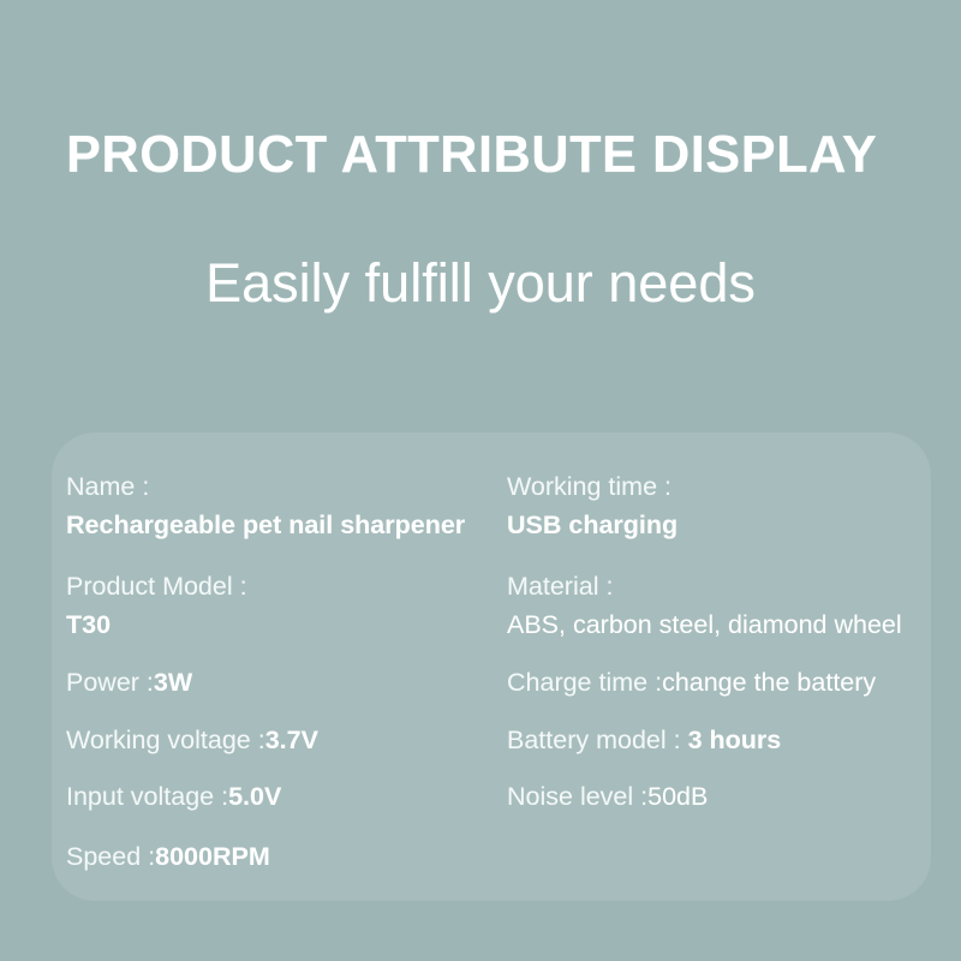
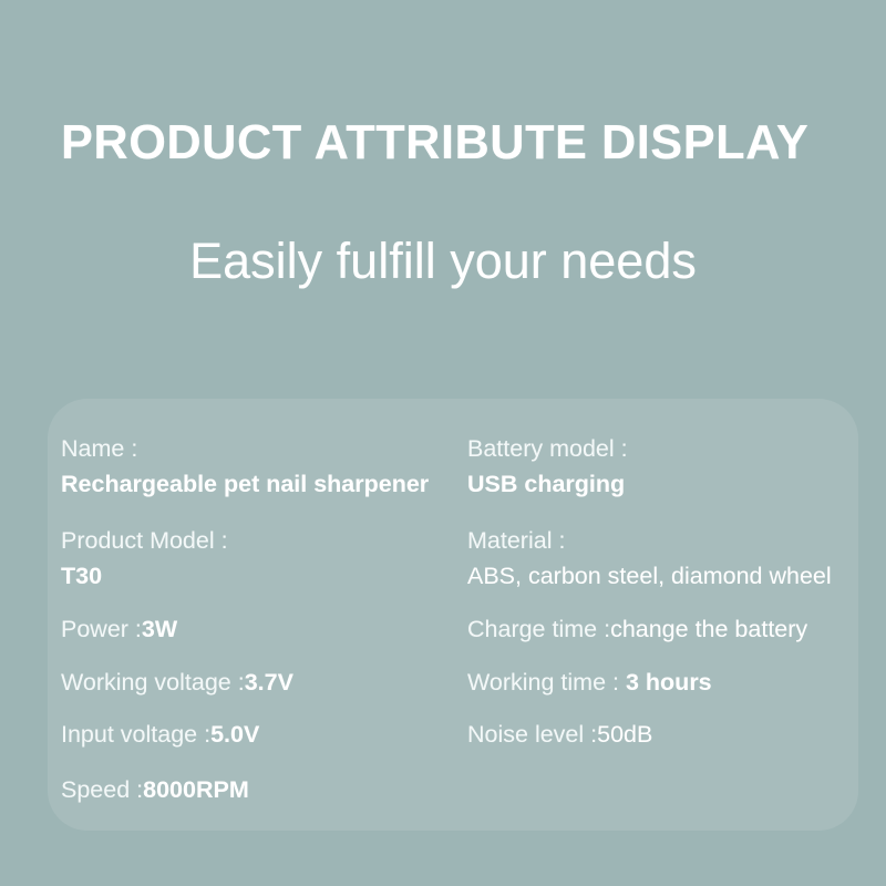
  PRODUCT ATTRIBUTE DISPLAY
  Easily fulfill your needs
  Name :
  Rechargeable pet nail sharpener
  Product Model :
  T30
  Power :3W
  Working voltage :3.7V
  Input voltage :5.0V
  Speed :8000RPM
- Working time :
+ Battery model :
  USB charging
  Material :
  ABS, carbon steel, diamond wheel
  Charge time :change the battery
- Battery model : 3 hours
+ Working time : 3 hours
  Noise level :50dB
